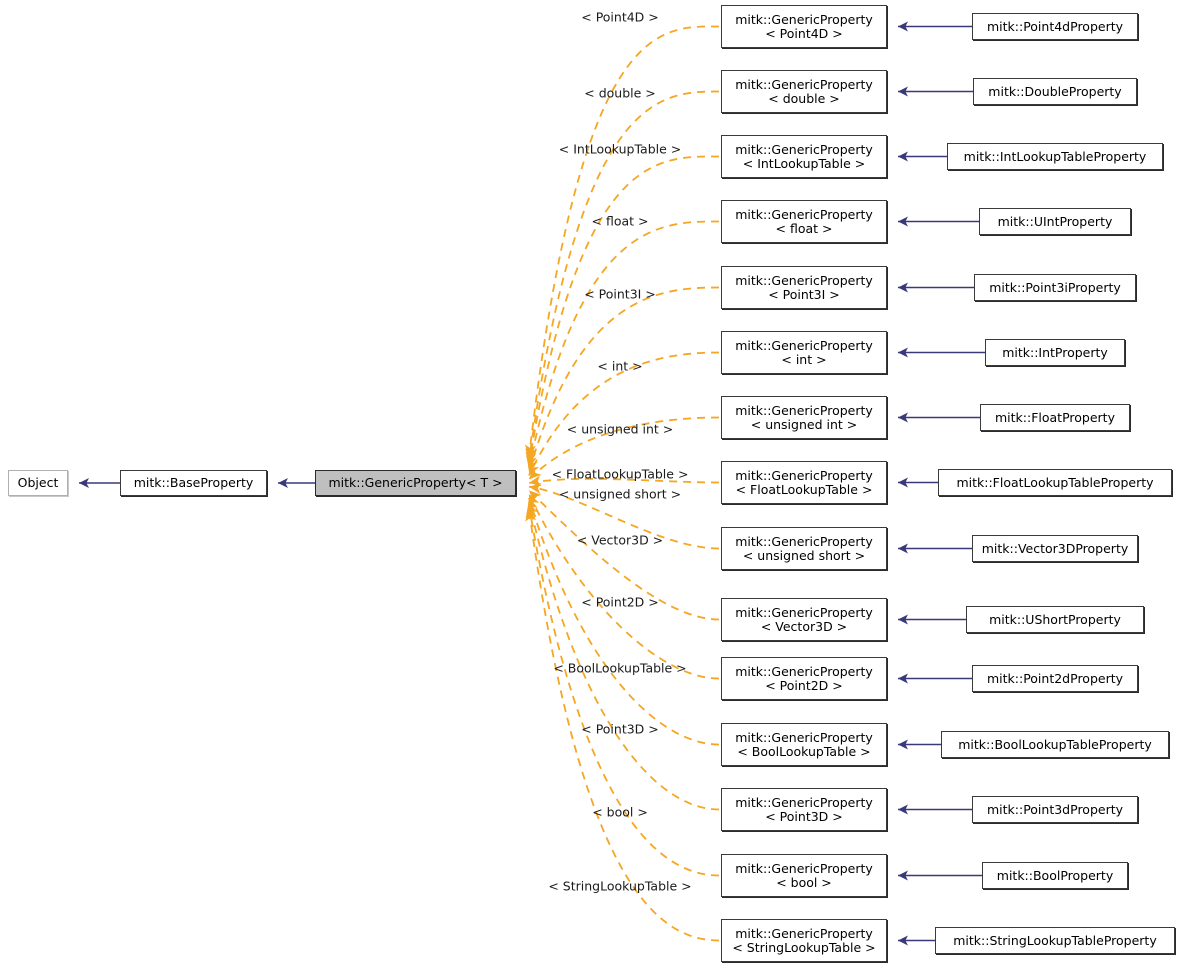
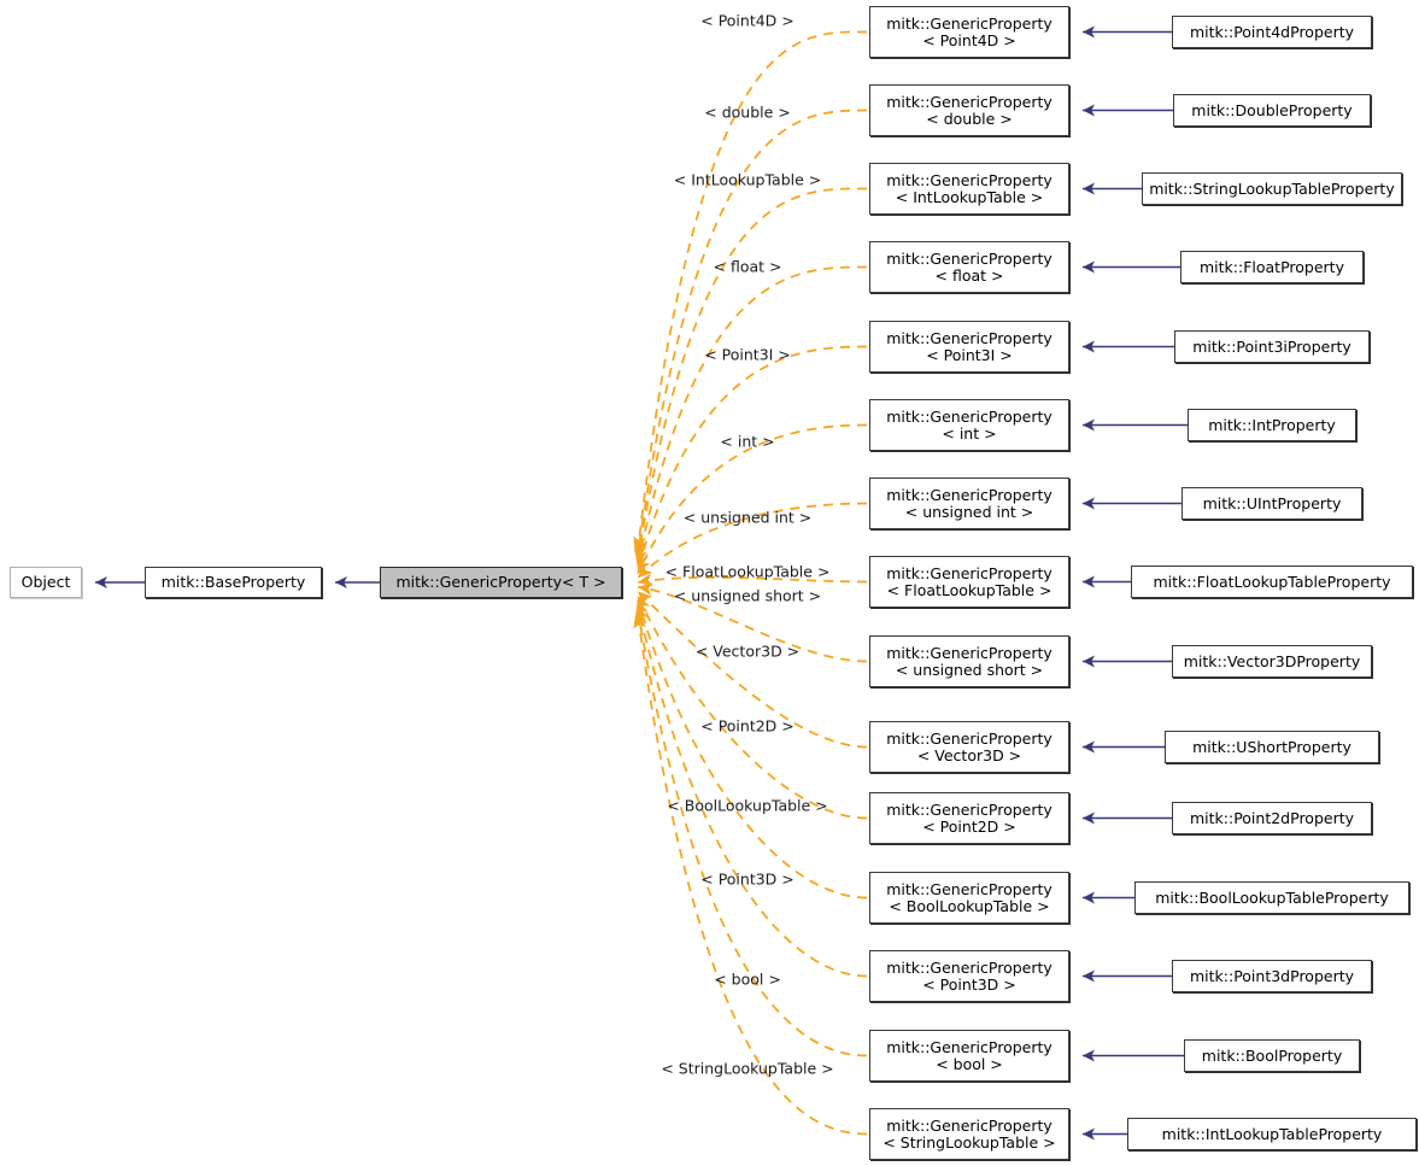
  Object
  mitk::BaseProperty
  mitk::GenericProperty< T >
  < Point4D >
  < double >
  < IntLookupTable >
  < float >
  < Point3I >
  < int >
  < unsigned int >
  < FloatLookupTable >
  < unsigned short >
  < Vector3D >
  < Point2D >
  < BoolLookupTable >
  < Point3D >
  < bool >
  < StringLookupTable >
  mitk::GenericProperty
  < Point4D >
  mitk::Point4dProperty
  mitk::GenericProperty
  < double >
  mitk::DoubleProperty
  mitk::GenericProperty
  < IntLookupTable >
- mitk::IntLookupTableProperty
+ mitk::StringLookupTableProperty
  mitk::GenericProperty
  < float >
- mitk::UIntProperty
+ mitk::FloatProperty
  mitk::GenericProperty
  < Point3I >
  mitk::Point3iProperty
  mitk::GenericProperty
  < int >
  mitk::IntProperty
  mitk::GenericProperty
  < unsigned int >
- mitk::FloatProperty
+ mitk::UIntProperty
  mitk::GenericProperty
  < FloatLookupTable >
  mitk::FloatLookupTableProperty
  mitk::GenericProperty
  < unsigned short >
  mitk::Vector3DProperty
  mitk::GenericProperty
  < Vector3D >
  mitk::UShortProperty
  mitk::GenericProperty
  < Point2D >
  mitk::Point2dProperty
  mitk::GenericProperty
  < BoolLookupTable >
  mitk::BoolLookupTableProperty
  mitk::GenericProperty
  < Point3D >
  mitk::Point3dProperty
  mitk::GenericProperty
  < bool >
  mitk::BoolProperty
  mitk::GenericProperty
  < StringLookupTable >
- mitk::StringLookupTableProperty
+ mitk::IntLookupTableProperty
